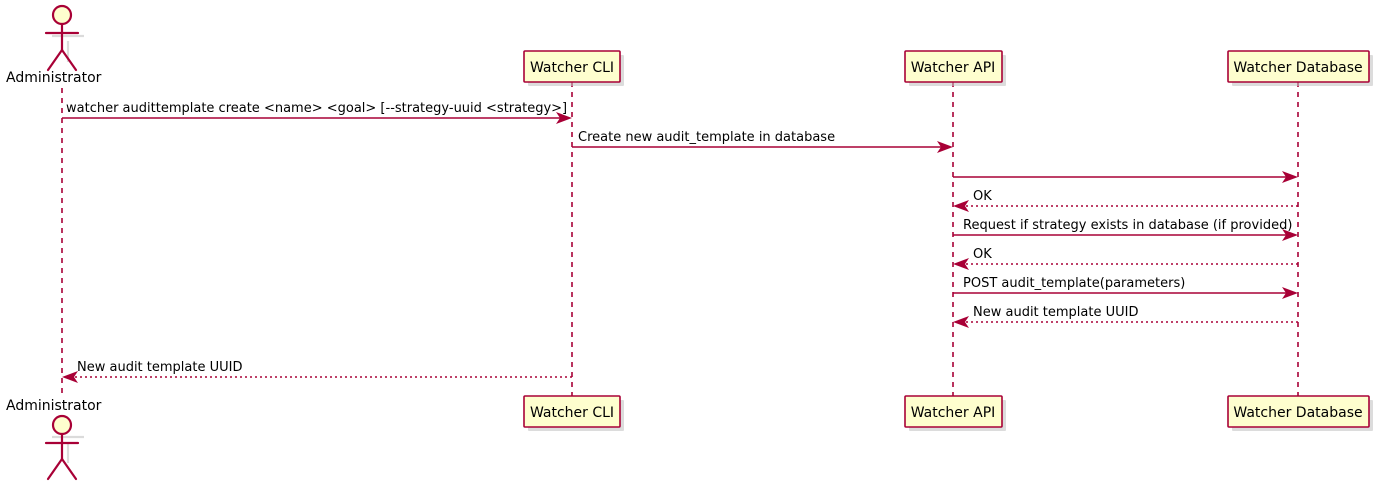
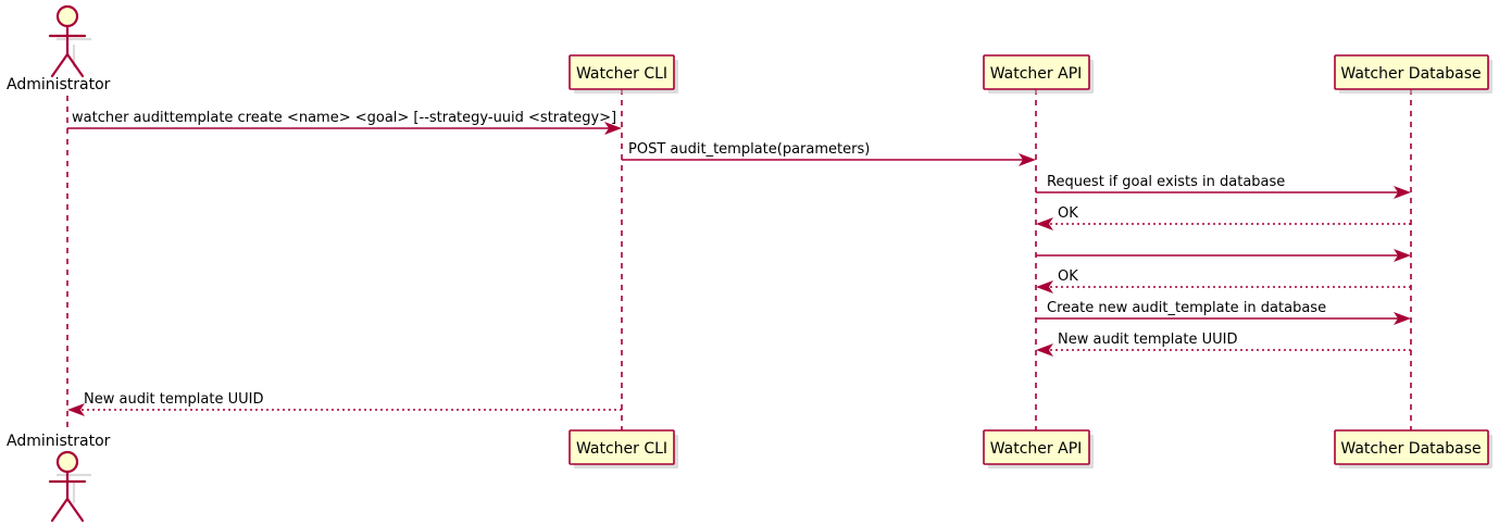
  Administrator
  Administrator
  Watcher CLI
  Watcher API
  Watcher Database
  Watcher CLI
  Watcher API
  Watcher Database
  watcher audittemplate create <name> <goal> [--strategy-uuid <strategy>]
- Create new audit_template in database
+ POST audit_template(parameters)
+ Request if goal exists in database
  OK
- Request if strategy exists in database (if provided)
  OK
- POST audit_template(parameters)
+ Create new audit_template in database
  New audit template UUID
  New audit template UUID
